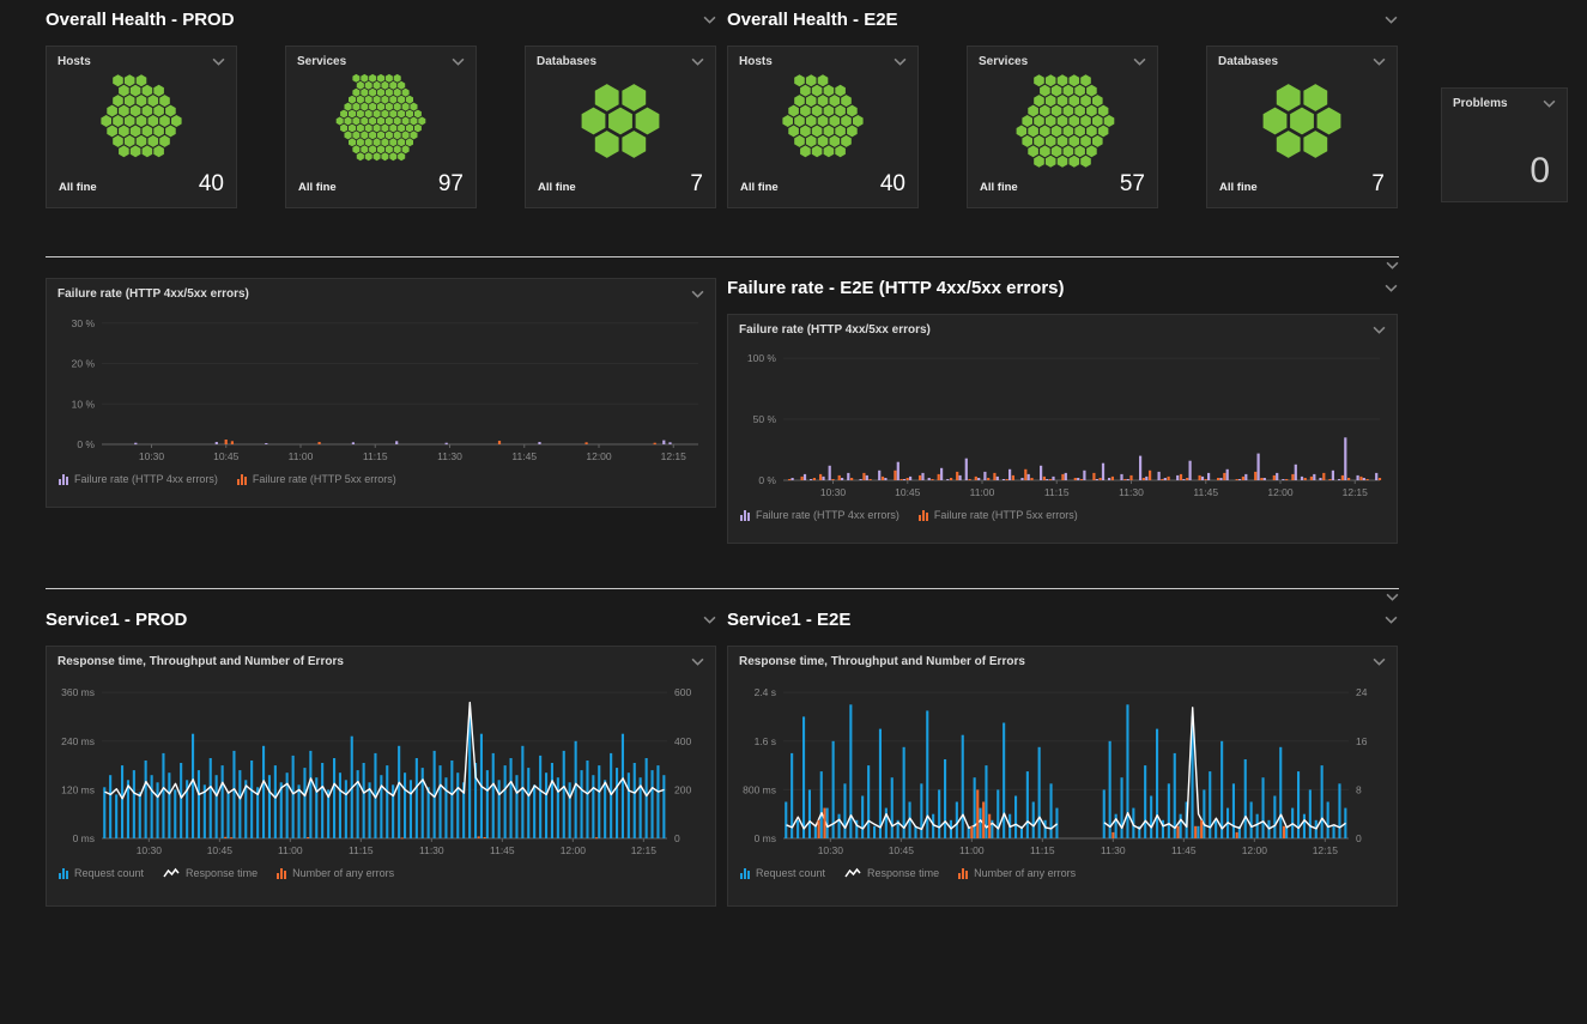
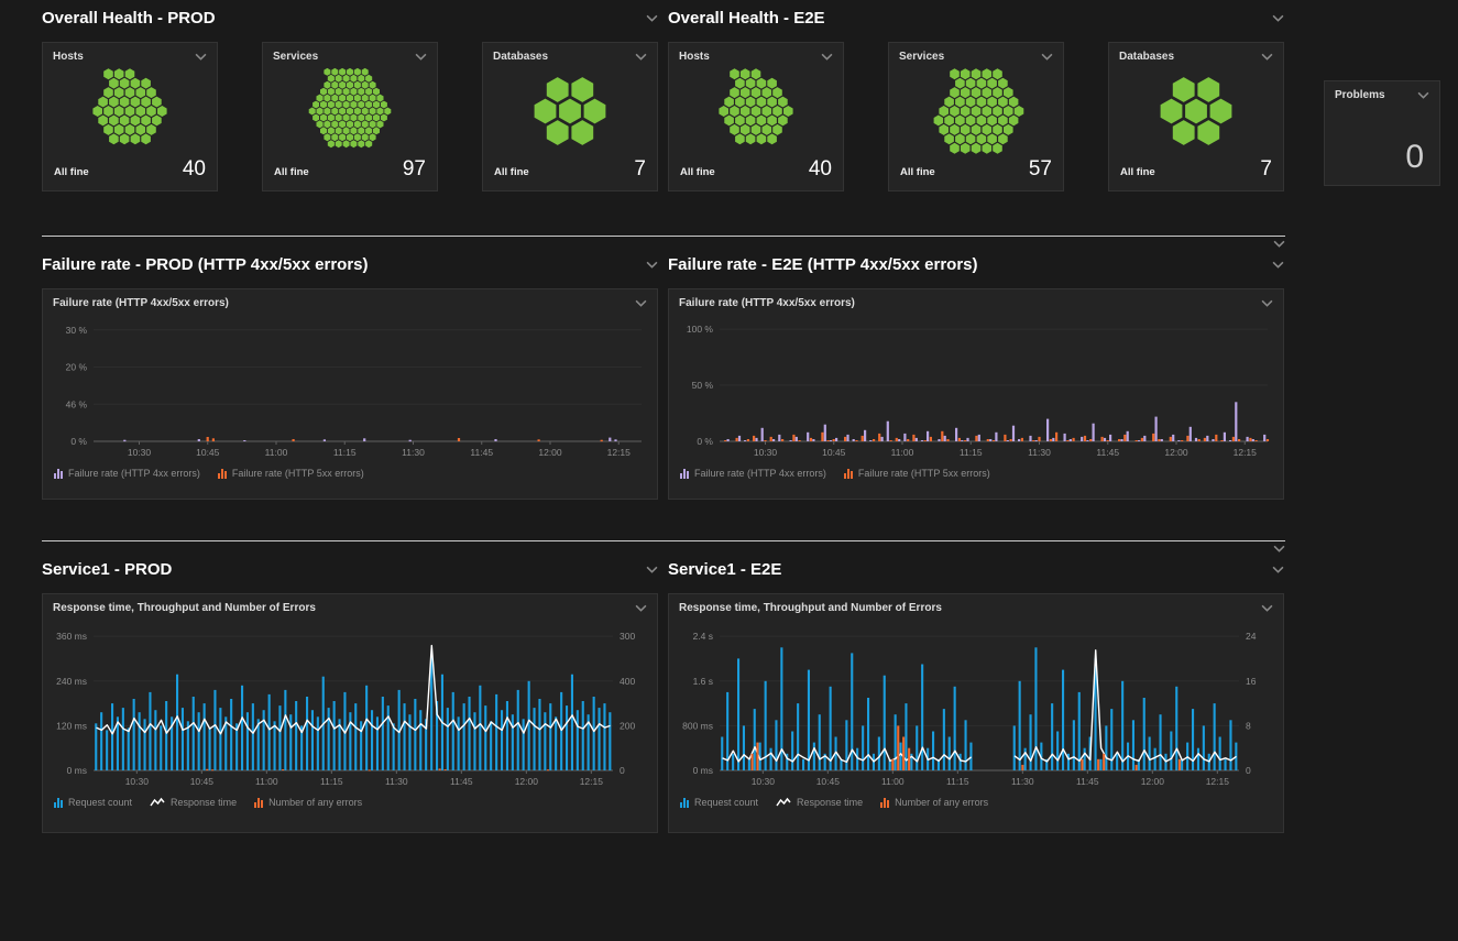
  Overall Health - PROD
  Hosts
  All fine
  40
  Services
  All fine
  97
  Databases
  All fine
  7
  Overall Health - E2E
  Hosts
  All fine
  40
  Services
  All fine
  57
  Databases
  All fine
  7
  Problems
  0
+ Failure rate - PROD (HTTP 4xx/5xx errors)
  Failure rate (HTTP 4xx/5xx errors)
  0 %
- 10 %
+ 46 %
  20 %
  30 %
  10:30
  10:45
  11:00
  11:15
  11:30
  11:45
  12:00
  12:15
  Failure rate (HTTP 4xx errors)
  Failure rate (HTTP 5xx errors)
  Failure rate - E2E (HTTP 4xx/5xx errors)
  Failure rate (HTTP 4xx/5xx errors)
  0 %
  50 %
  100 %
  10:30
  10:45
  11:00
  11:15
  11:30
  11:45
  12:00
  12:15
  Failure rate (HTTP 4xx errors)
  Failure rate (HTTP 5xx errors)
  Service1 - PROD
  Response time, Throughput and Number of Errors
  0 ms
  120 ms
  240 ms
  360 ms
  0
  200
  400
- 600
+ 300
  10:30
  10:45
  11:00
  11:15
  11:30
  11:45
  12:00
  12:15
  Request count
  Response time
  Number of any errors
  Service1 - E2E
  Response time, Throughput and Number of Errors
  0 ms
  800 ms
  1.6 s
  2.4 s
  0
  8
  16
  24
  10:30
  10:45
  11:00
  11:15
  11:30
  11:45
  12:00
  12:15
  Request count
  Response time
  Number of any errors
